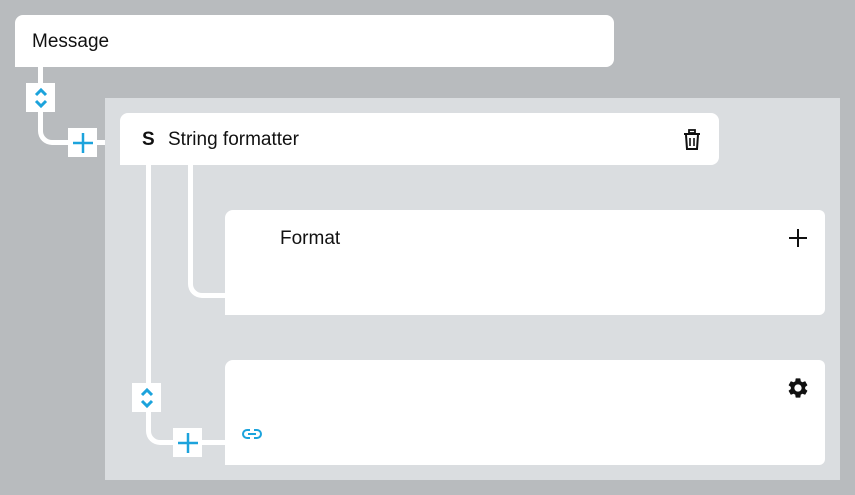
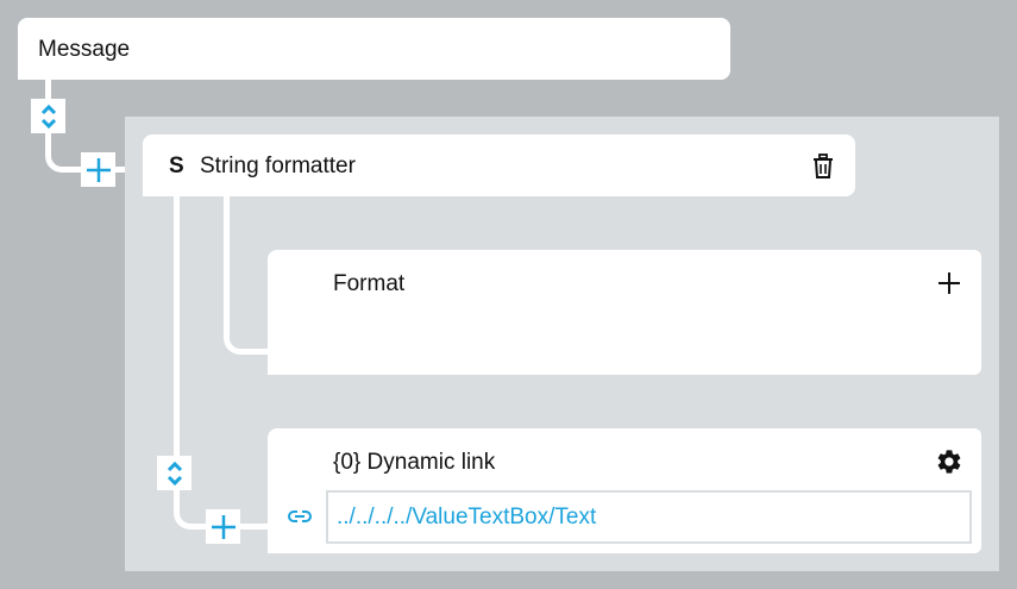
  Message
  S
  String formatter
  Format
+ {0} Dynamic link
+ ../../../../ValueTextBox/Text
